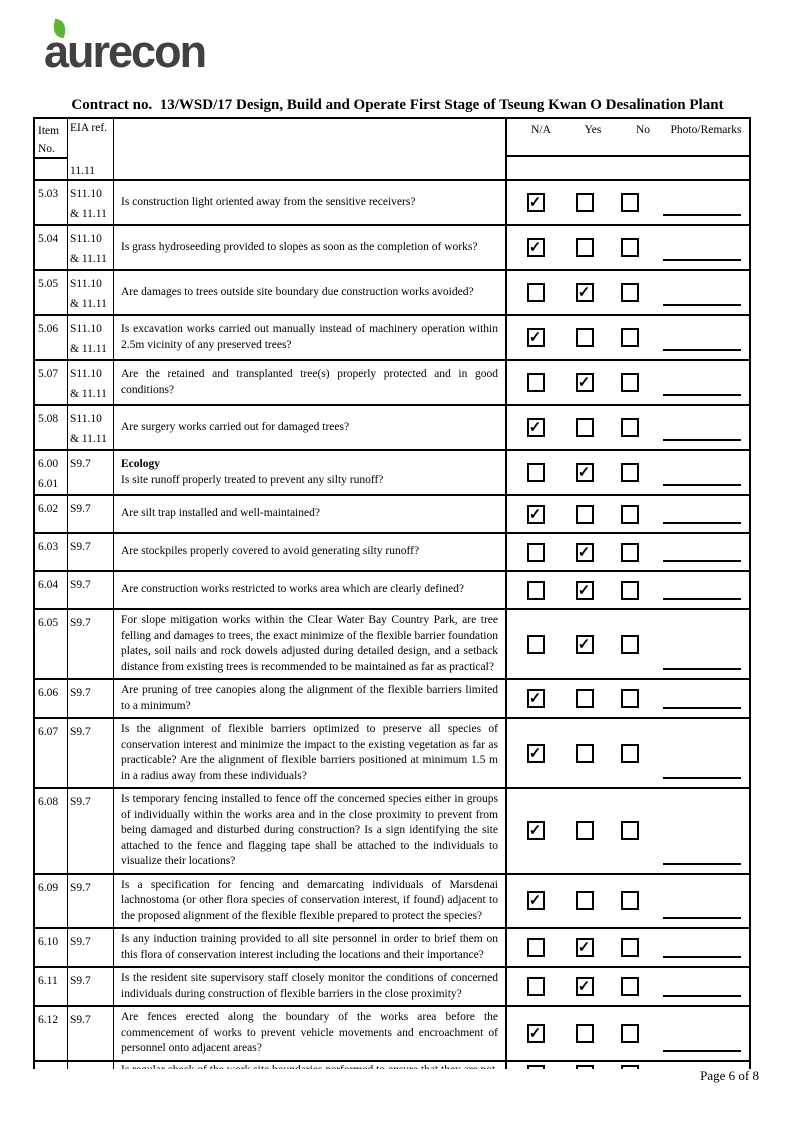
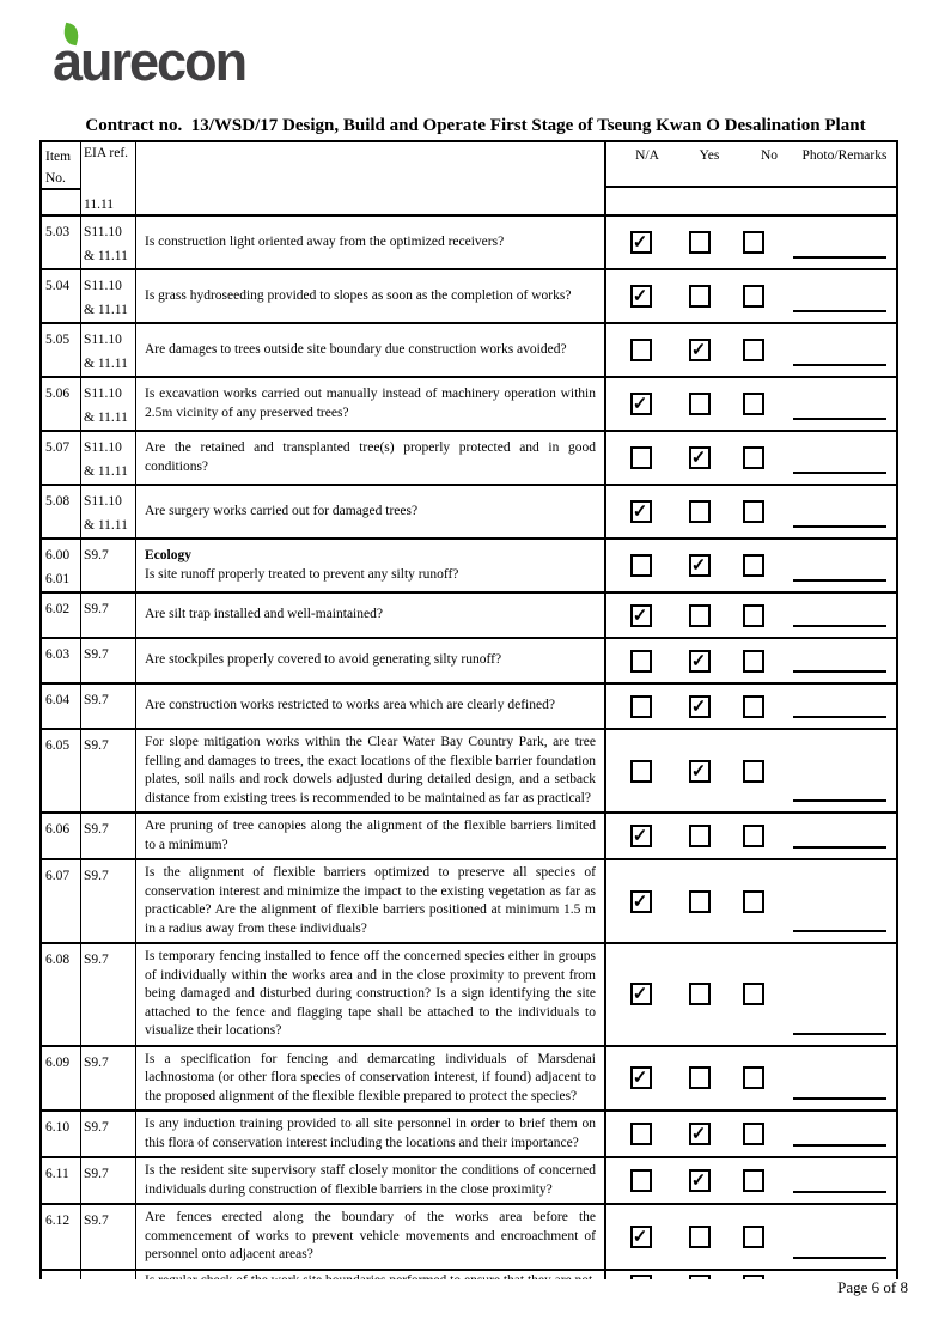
  aurecon
  Contract no. 13/WSD/17 Design, Build and Operate First Stage of Tseung Kwan O Desalination Plant
  Item No.
  EIA ref.
  11.11
  N/A
  Yes
  No
  Photo/Remarks
  5.03
  S11.10 & 11.11
- Is construction light oriented away from the sensitive receivers?
+ Is construction light oriented away from the optimized receivers?
  ✓
  5.04
  S11.10 & 11.11
  Is grass hydroseeding provided to slopes as soon as the completion of works?
  ✓
  5.05
  S11.10 & 11.11
  Are damages to trees outside site boundary due construction works avoided?
  ✓
  5.06
  S11.10 & 11.11
  Is excavation works carried out manually instead of machinery operation within 2.5m vicinity of any preserved trees?
  ✓
  5.07
  S11.10 & 11.11
  Are the retained and transplanted tree(s) properly protected and in good conditions?
  ✓
  5.08
  S11.10 & 11.11
  Are surgery works carried out for damaged trees?
  ✓
  6.00
  6.01
  S9.7
  Ecology
  Is site runoff properly treated to prevent any silty runoff?
  ✓
  6.02
  S9.7
  Are silt trap installed and well-maintained?
  ✓
  6.03
  S9.7
  Are stockpiles properly covered to avoid generating silty runoff?
  ✓
  6.04
  S9.7
  Are construction works restricted to works area which are clearly defined?
  ✓
  6.05
  S9.7
- For slope mitigation works within the Clear Water Bay Country Park, are tree felling and damages to trees, the exact minimize of the flexible barrier foundation plates, soil nails and rock dowels adjusted during detailed design, and a setback distance from existing trees is recommended to be maintained as far as practical?
+ For slope mitigation works within the Clear Water Bay Country Park, are tree felling and damages to trees, the exact locations of the flexible barrier foundation plates, soil nails and rock dowels adjusted during detailed design, and a setback distance from existing trees is recommended to be maintained as far as practical?
  ✓
  6.06
  S9.7
  Are pruning of tree canopies along the alignment of the flexible barriers limited to a minimum?
  ✓
  6.07
  S9.7
  Is the alignment of flexible barriers optimized to preserve all species of conservation interest and minimize the impact to the existing vegetation as far as practicable? Are the alignment of flexible barriers positioned at minimum 1.5 m in a radius away from these individuals?
  ✓
  6.08
  S9.7
  Is temporary fencing installed to fence off the concerned species either in groups of individually within the works area and in the close proximity to prevent from being damaged and disturbed during construction? Is a sign identifying the site attached to the fence and flagging tape shall be attached to the individuals to visualize their locations?
  ✓
  6.09
  S9.7
  Is a specification for fencing and demarcating individuals of Marsdenai lachnostoma (or other flora species of conservation interest, if found) adjacent to the proposed alignment of the flexible flexible prepared to protect the species?
  ✓
  6.10
  S9.7
  Is any induction training provided to all site personnel in order to brief them on this flora of conservation interest including the locations and their importance?
  ✓
  6.11
  S9.7
  Is the resident site supervisory staff closely monitor the conditions of concerned individuals during construction of flexible barriers in the close proximity?
  ✓
  6.12
  S9.7
  Are fences erected along the boundary of the works area before the commencement of works to prevent vehicle movements and encroachment of personnel onto adjacent areas?
  ✓
  Page 6 of 8
